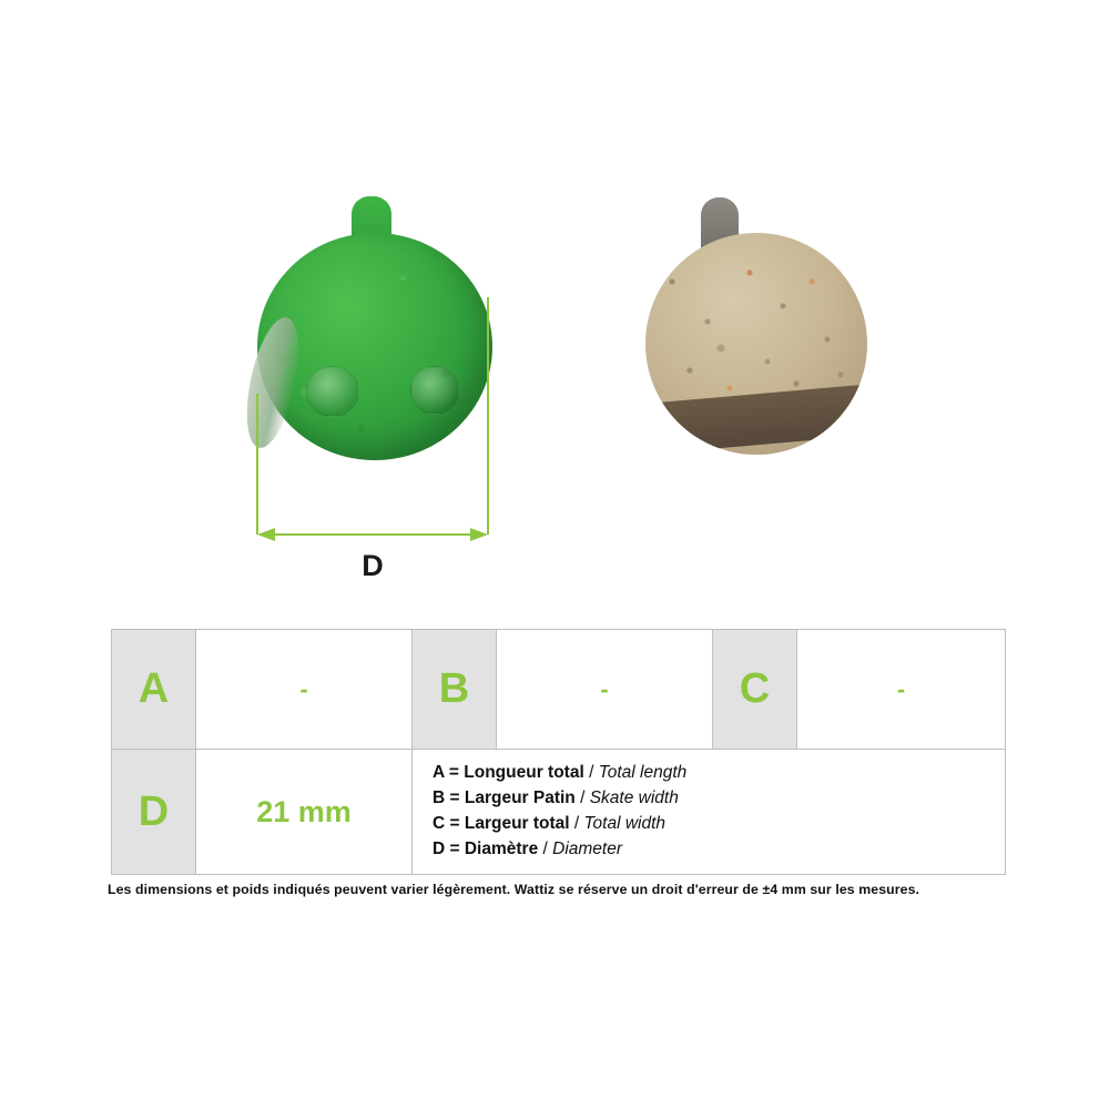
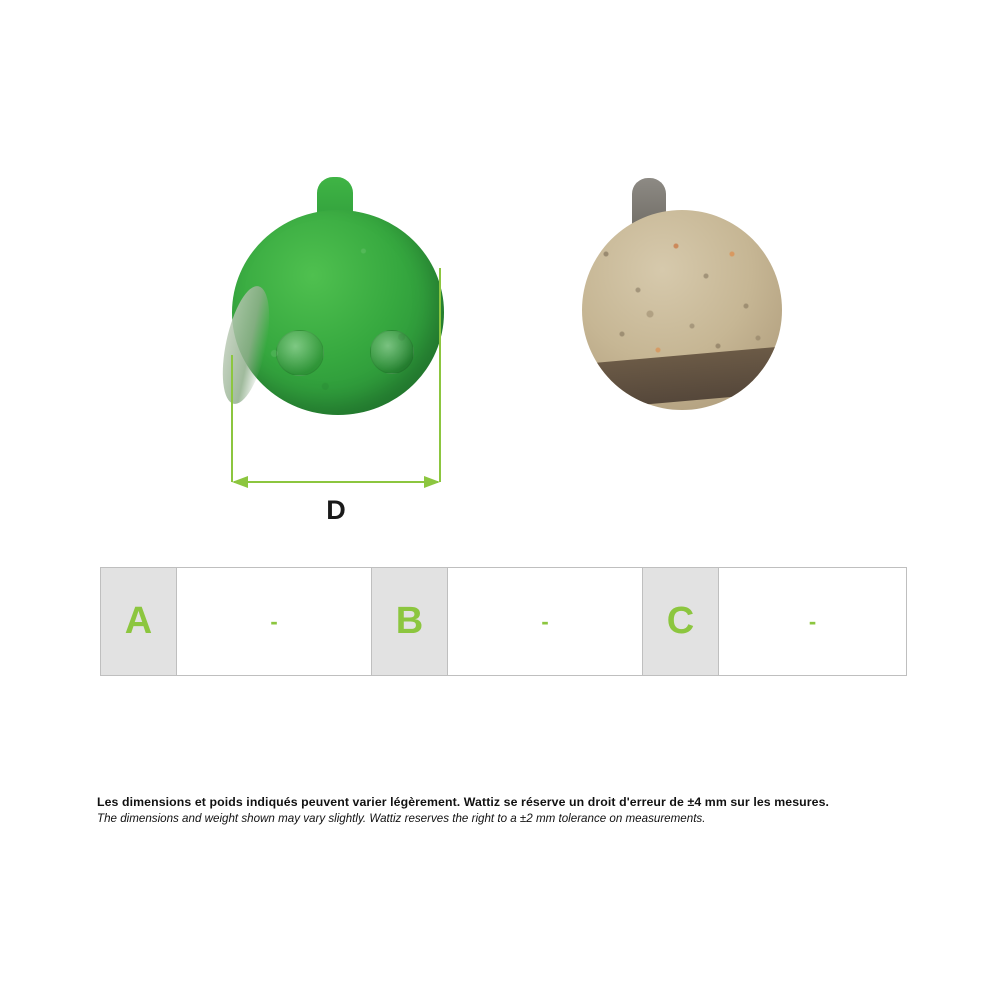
  D
  A	-	B	-	C	-
- D	21 mm	A = Longueur total / Total length B = Largeur Patin / Skate width C = Largeur total / Total width D = Diamètre / Diameter
  Les dimensions et poids indiqués peuvent varier légèrement. Wattiz se réserve un droit d'erreur de ±4 mm sur les mesures.
+ The dimensions and weight shown may vary slightly. Wattiz reserves the right to a ±2 mm tolerance on measurements.
